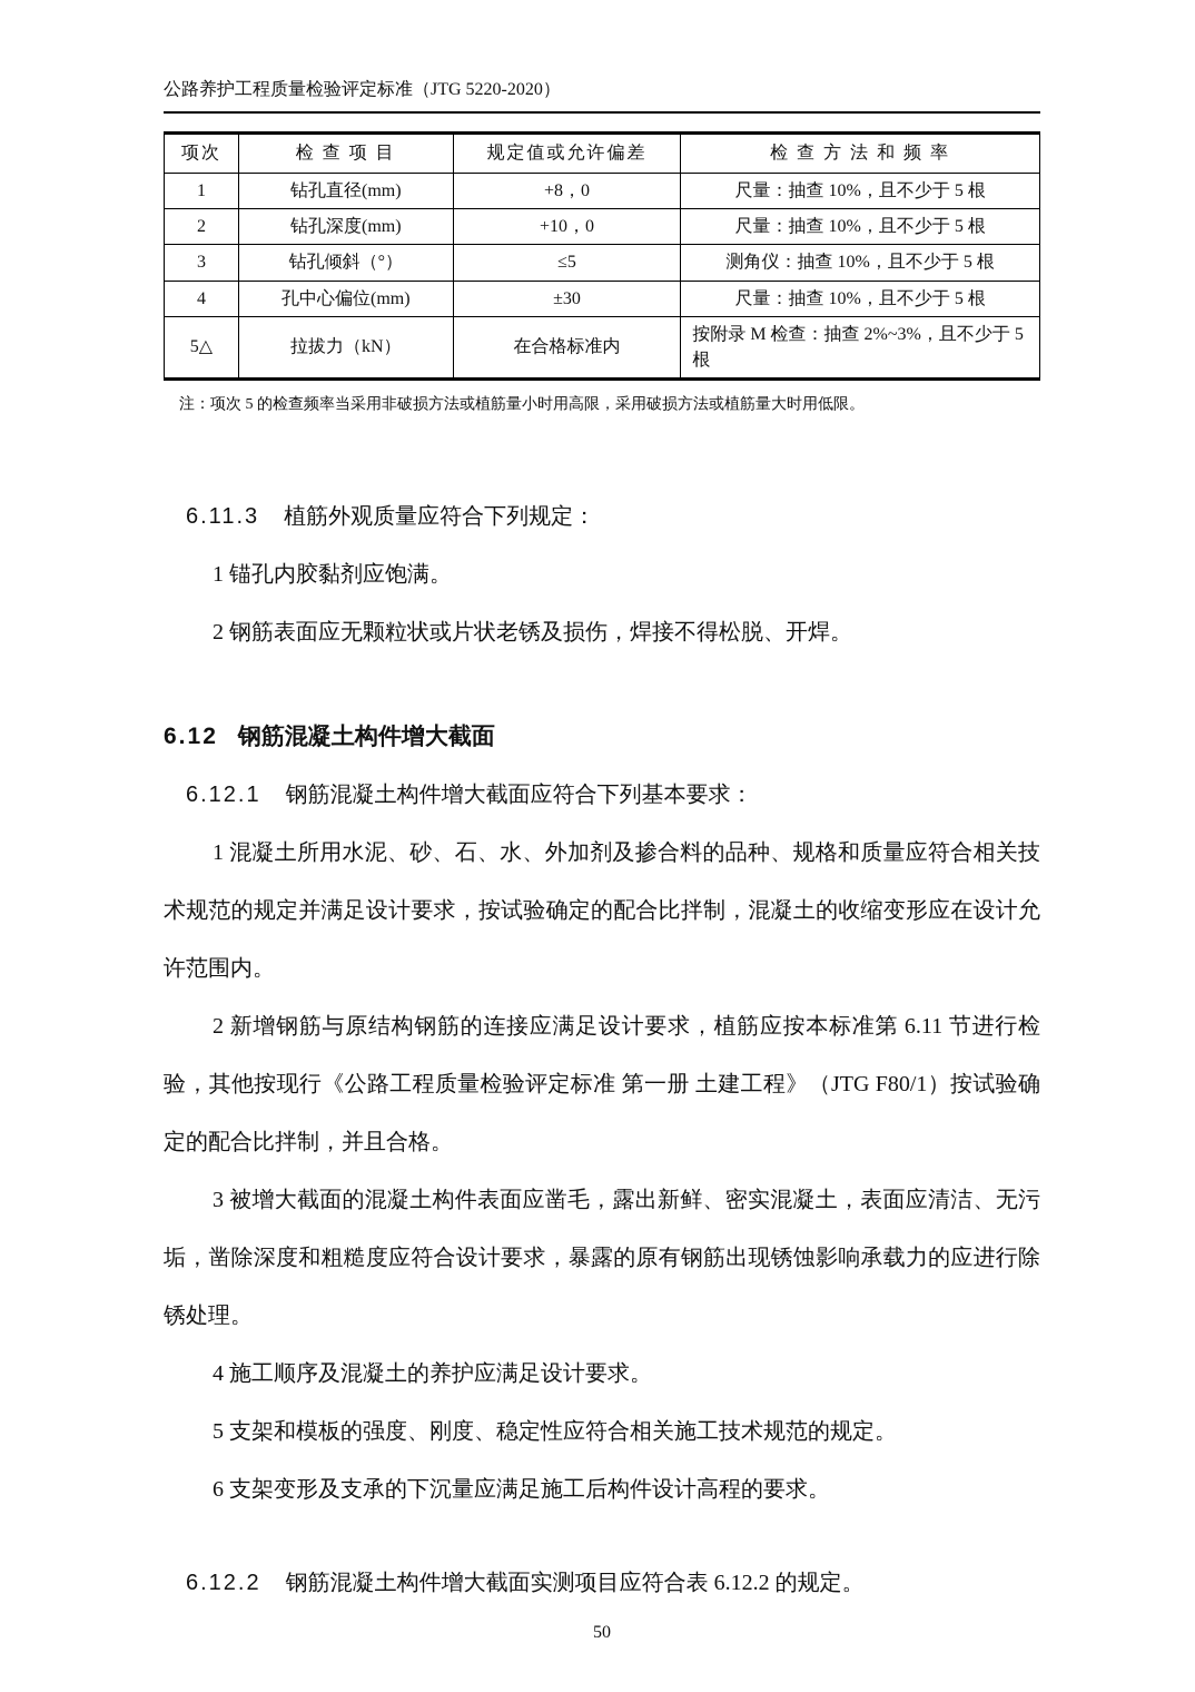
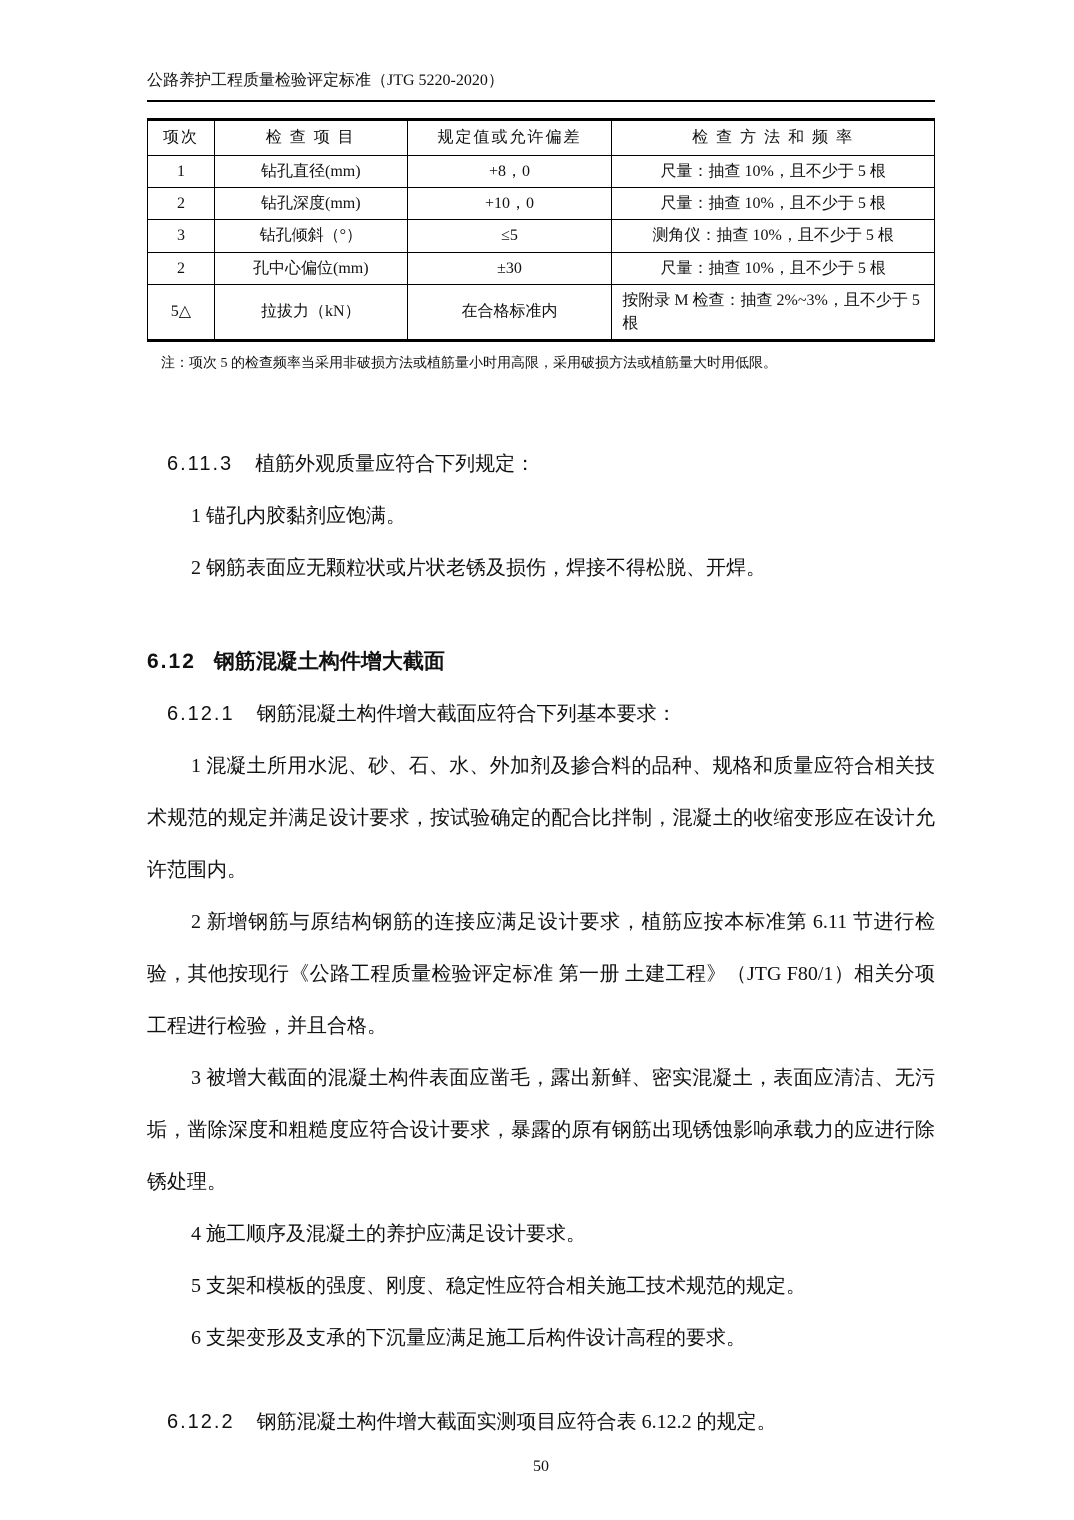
  公路养护工程质量检验评定标准（JTG 5220-2020）
  项次	检 查 项 目	规定值或允许偏差	检 查 方 法 和 频 率
  1	钻孔直径(mm)	+8，0	尺量：抽查 10%，且不少于 5 根
  2	钻孔深度(mm)	+10，0	尺量：抽查 10%，且不少于 5 根
  3	钻孔倾斜（°）	≤5	测角仪：抽查 10%，且不少于 5 根
- 4	孔中心偏位(mm)	±30	尺量：抽查 10%，且不少于 5 根
+ 2	孔中心偏位(mm)	±30	尺量：抽查 10%，且不少于 5 根
  5△	拉拔力（kN）	在合格标准内	按附录 M 检查：抽查 2%~3%，且不少于 5 根
  注：项次 5 的检查频率当采用非破损方法或植筋量小时用高限，采用破损方法或植筋量大时用低限。
  6.11.3 植筋外观质量应符合下列规定：
  1 锚孔内胶黏剂应饱满。
  2 钢筋表面应无颗粒状或片状老锈及损伤，焊接不得松脱、开焊。
  6.12 钢筋混凝土构件增大截面
  6.12.1 钢筋混凝土构件增大截面应符合下列基本要求：
  1 混凝土所用水泥、砂、石、水、外加剂及掺合料的品种、规格和质量应符合相关技术规范的规定并满足设计要求，按试验确定的配合比拌制，混凝土的收缩变形应在设计允许范围内。
- 2 新增钢筋与原结构钢筋的连接应满足设计要求，植筋应按本标准第 6.11 节进行检验，其他按现行《公路工程质量检验评定标准 第一册 土建工程》（JTG F80/1）按试验确定的配合比拌制，并且合格。
+ 2 新增钢筋与原结构钢筋的连接应满足设计要求，植筋应按本标准第 6.11 节进行检验，其他按现行《公路工程质量检验评定标准 第一册 土建工程》（JTG F80/1）相关分项工程进行检验，并且合格。
  3 被增大截面的混凝土构件表面应凿毛，露出新鲜、密实混凝土，表面应清洁、无污垢，凿除深度和粗糙度应符合设计要求，暴露的原有钢筋出现锈蚀影响承载力的应进行除锈处理。
  4 施工顺序及混凝土的养护应满足设计要求。
  5 支架和模板的强度、刚度、稳定性应符合相关施工技术规范的规定。
  6 支架变形及支承的下沉量应满足施工后构件设计高程的要求。
  6.12.2 钢筋混凝土构件增大截面实测项目应符合表 6.12.2 的规定。
  50
